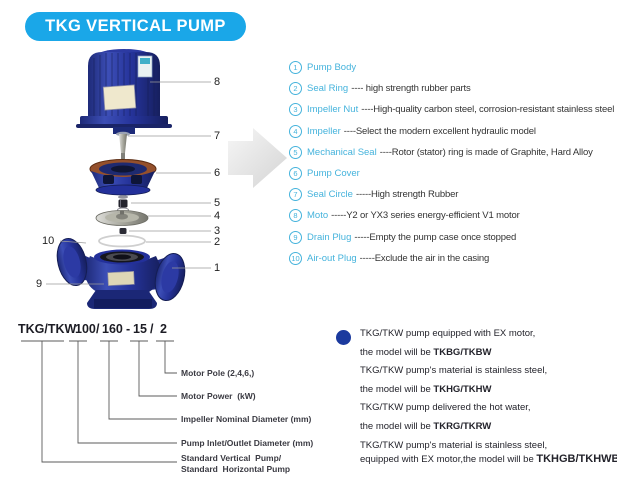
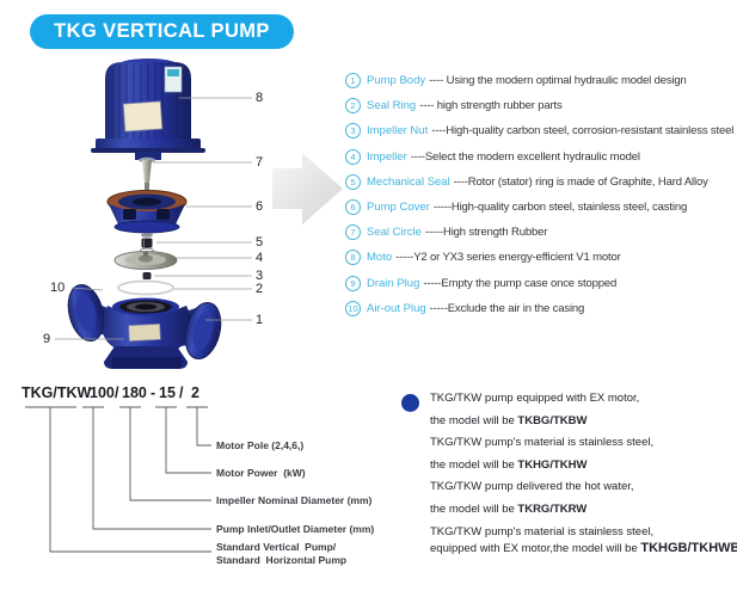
  TKG VERTICAL PUMP
  8
  7
  6
  5
  4
  3
  2
  1
  10
  9
  1
  Pump Body
+ ---- Using the modern optimal hydraulic model design
  2
  Seal Ring
  ---- high strength rubber parts
  3
  Impeller Nut
  ----High-quality carbon steel, corrosion-resistant stainless steel
  4
  Impeller
  ----Select the modern excellent hydraulic model
  5
  Mechanical Seal
  ----Rotor (stator) ring is made of Graphite, Hard Alloy
  6
  Pump Cover
+ -----High-quality carbon steel, stainless steel, casting
  7
  Seal Circle
  -----High strength Rubber
  8
  Moto
  -----Y2 or YX3 series energy-efficient V1 motor
  9
  Drain Plug
  -----Empty the pump case once stopped
  10
  Air-out Plug
  -----Exclude the air in the casing
  TKG/TKW
  100
  /
- 160
+ 180
  -
  15
  /
  2
  Motor Pole (2,4,6,)
  Motor Power (kW)
  Impeller Nominal Diameter (mm)
  Pump Inlet/Outlet Diameter (mm)
  Standard Vertical Pump/
  Standard Horizontal Pump
  TKG/TKW pump equipped with EX motor,
  the model will be TKBG/TKBW
  TKG/TKW pump's material is stainless steel,
  the model will be TKHG/TKHW
  TKG/TKW pump delivered the hot water,
  the model will be TKRG/TKRW
  TKG/TKW pump's material is stainless steel,
  equipped with EX motor,the model will be TKHGB/TKHWB
